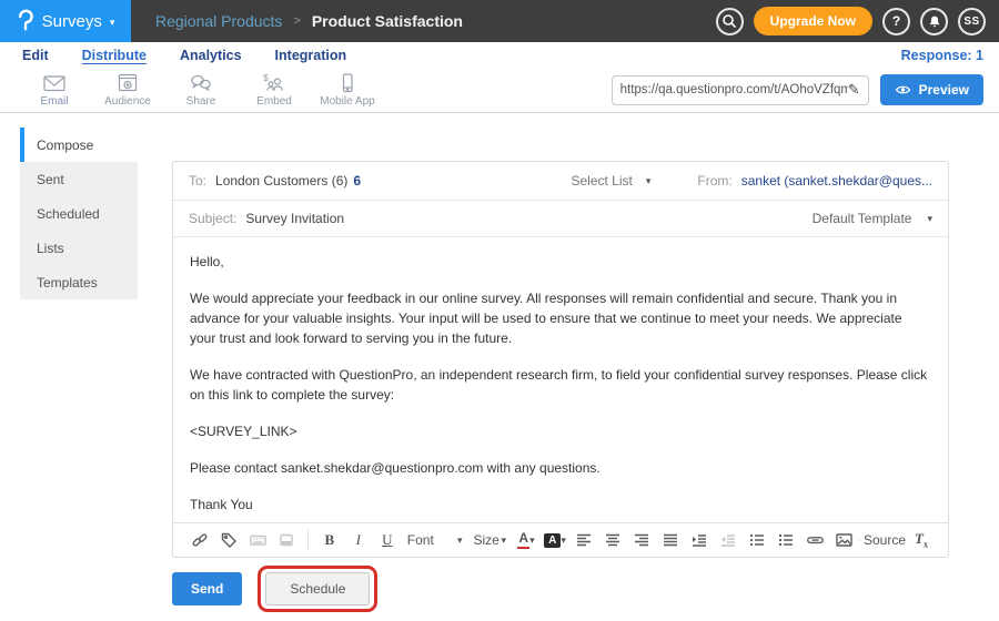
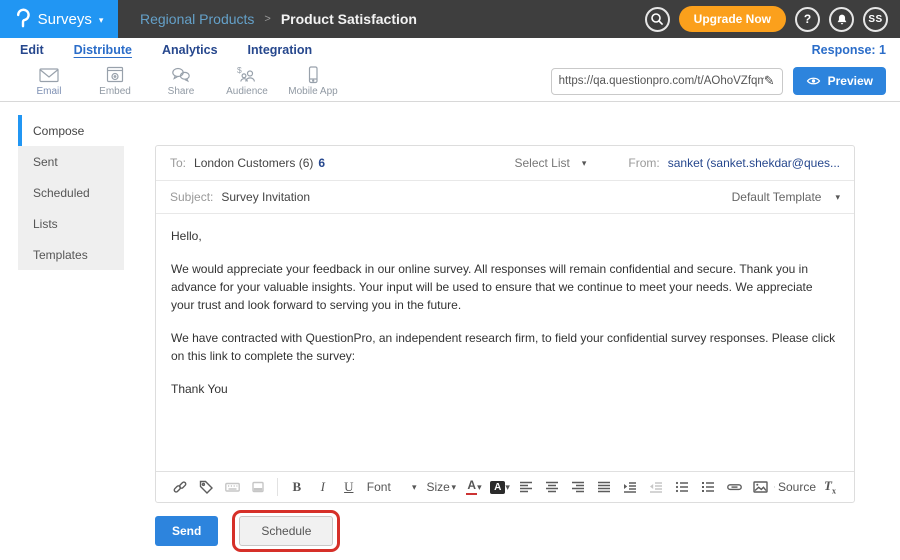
  Surveys
  ▾
  Regional Products
  >
  Product Satisfaction
  Upgrade Now
  ?
  SS
  Edit
  Distribute
  Analytics
  Integration
  Response: 1
  Email
- Audience
+ Embed
  Share
  $
- Embed
+ Audience
  Mobile App
  https://qa.questionpro.com/t/AOhoVZfqm
  ✎
  Preview
  Compose
  Sent
  Scheduled
  Lists
  Templates
  To:
  London Customers (6)
  6
  Select List
  ▾
  From:
  sanket (sanket.shekdar@ques...
  Subject:
  Survey Invitation
  Default Template
  ▾
  Hello,
  We would appreciate your feedback in our online survey. All responses will remain confidential and secure. Thank you in advance for your valuable insights. Your input will be used to ensure that we continue to meet your needs. We appreciate your trust and look forward to serving you in the future.
  We have contracted with QuestionPro, an independent research firm, to field your confidential survey responses. Please click on this link to complete the survey:
- <SURVEY_LINK>
- Please contact sanket.shekdar@questionpro.com with any questions.
  Thank You
  B
  I
  U
  Font
  ▾
  Size
  ▾
  A
  ▾
  A
  ▾
  Source
  Tx
  Send
  Schedule
